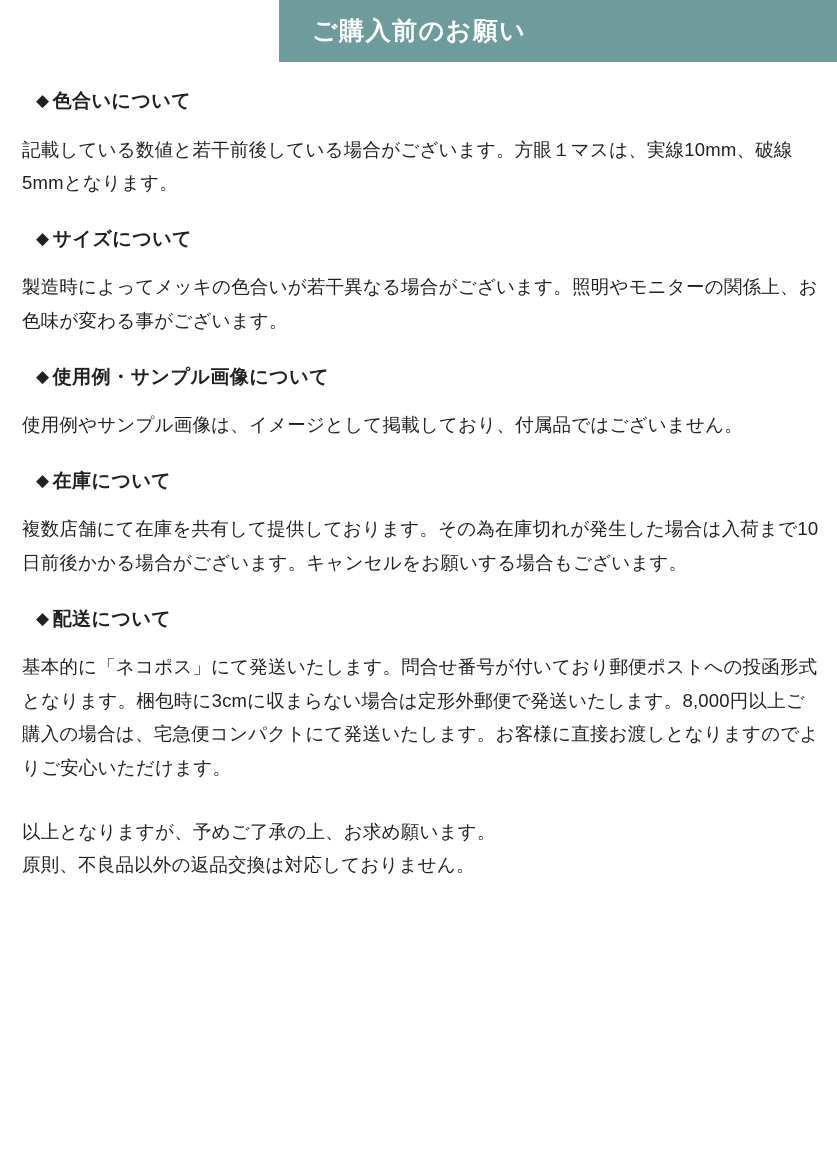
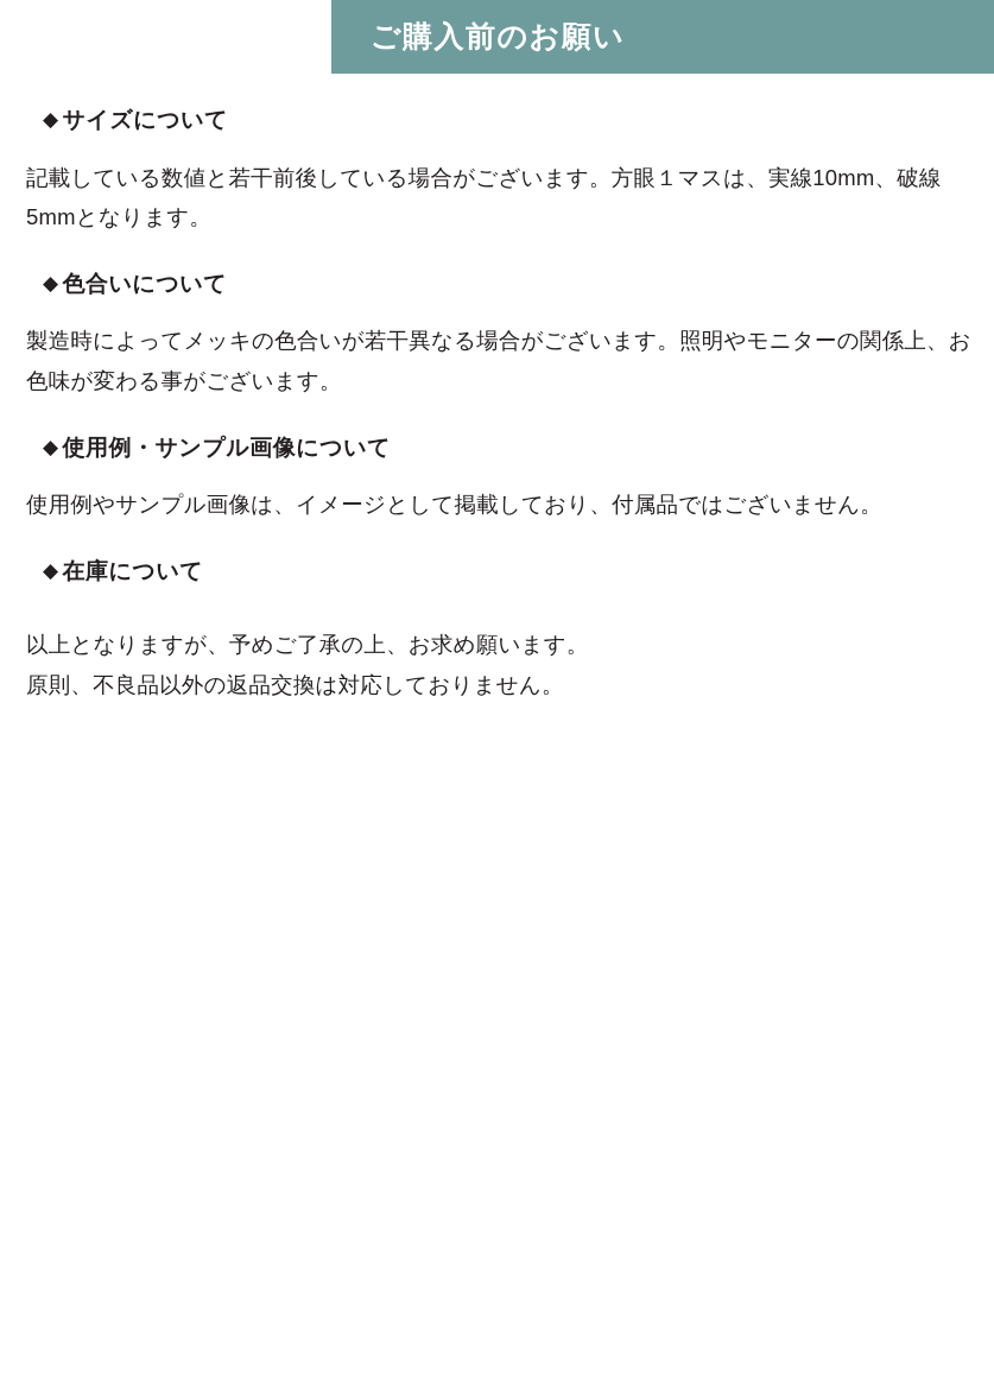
  ご購入前のお願い
- ◆ 色合いについて
+ ◆ サイズについて
  記載している数値と若干前後している場合がございます。方眼１マスは、実線10mm、破線5mmとなります。
- ◆ サイズについて
+ ◆ 色合いについて
  製造時によってメッキの色合いが若干異なる場合がございます。照明やモニターの関係上、お色味が変わる事がございます。
  ◆ 使用例・サンプル画像について
  使用例やサンプル画像は、イメージとして掲載しており、付属品ではございません。
  ◆ 在庫について
- 複数店舗にて在庫を共有して提供しております。その為在庫切れが発生した場合は入荷まで10日前後かかる場合がございます。キャンセルをお願いする場合もございます。
- ◆ 配送について
- 基本的に「ネコポス」にて発送いたします。問合せ番号が付いており郵便ポストへの投函形式となります。梱包時に3cmに収まらない場合は定形外郵便で発送いたします。8,000円以上ご購入の場合は、宅急便コンパクトにて発送いたします。お客様に直接お渡しとなりますのでよりご安心いただけます。
  以上となりますが、予めご了承の上、お求め願います。
  原則、不良品以外の返品交換は対応しておりません。
